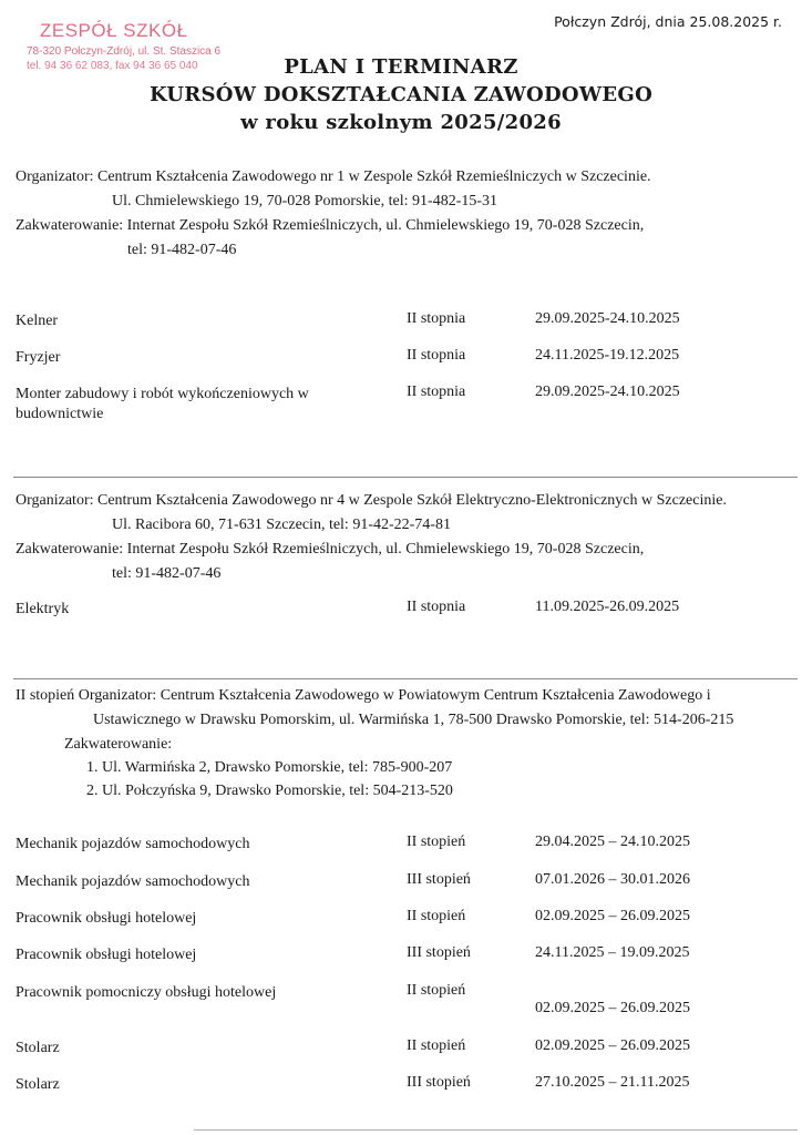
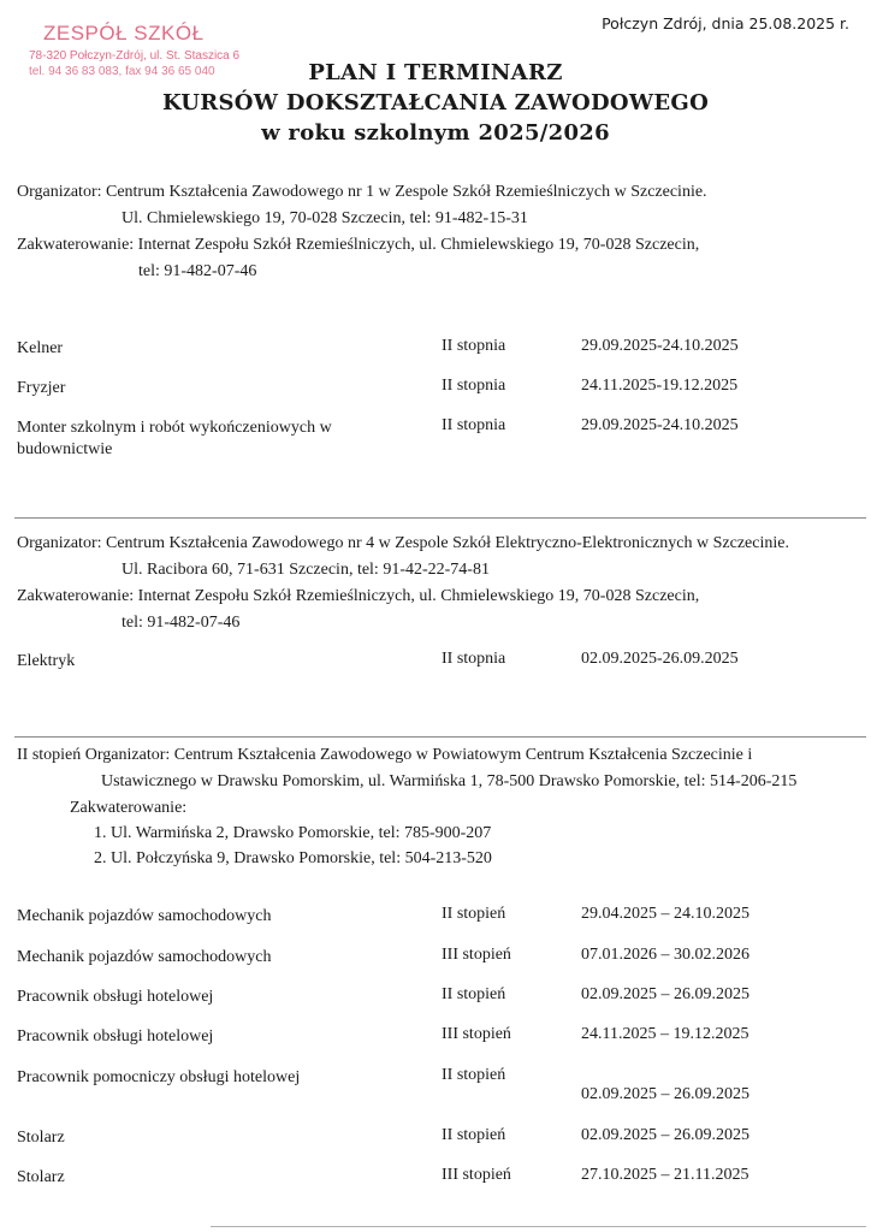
  ZESPÓŁ SZKÓŁ
  78-320 Połczyn-Zdrój, ul. St. Staszica 6
- tel. 94 36 62 083, fax 94 36 65 040
+ tel. 94 36 83 083, fax 94 36 65 040
  Połczyn Zdrój, dnia 25.08.2025 r.
  PLAN I TERMINARZ
  KURSÓW DOKSZTAŁCANIA ZAWODOWEGO
  w roku szkolnym 2025/2026
  Organizator: Centrum Kształcenia Zawodowego nr 1 w Zespole Szkół Rzemieślniczych w Szczecinie.
- Ul. Chmielewskiego 19, 70-028 Pomorskie, tel: 91-482-15-31
+ Ul. Chmielewskiego 19, 70-028 Szczecin, tel: 91-482-15-31
  Zakwaterowanie: Internat Zespołu Szkół Rzemieślniczych, ul. Chmielewskiego 19, 70-028 Szczecin,
  tel: 91-482-07-46
  Kelner
  II stopnia
  29.09.2025-24.10.2025
  Fryzjer
  II stopnia
  24.11.2025-19.12.2025
- Monter zabudowy i robót wykończeniowych w
+ Monter szkolnym i robót wykończeniowych w
  budownictwie
  II stopnia
  29.09.2025-24.10.2025
  Organizator: Centrum Kształcenia Zawodowego nr 4 w Zespole Szkół Elektryczno-Elektronicznych w Szczecinie.
  Ul. Racibora 60, 71-631 Szczecin, tel: 91-42-22-74-81
  Zakwaterowanie: Internat Zespołu Szkół Rzemieślniczych, ul. Chmielewskiego 19, 70-028 Szczecin,
  tel: 91-482-07-46
  Elektryk
  II stopnia
- 11.09.2025-26.09.2025
+ 02.09.2025-26.09.2025
- II stopień Organizator: Centrum Kształcenia Zawodowego w Powiatowym Centrum Kształcenia Zawodowego i
+ II stopień Organizator: Centrum Kształcenia Zawodowego w Powiatowym Centrum Kształcenia Szczecinie i
  Ustawicznego w Drawsku Pomorskim, ul. Warmińska 1, 78-500 Drawsko Pomorskie, tel: 514-206-215
  Zakwaterowanie:
  1. Ul. Warmińska 2, Drawsko Pomorskie, tel: 785-900-207
  2. Ul. Połczyńska 9, Drawsko Pomorskie, tel: 504-213-520
  Mechanik pojazdów samochodowych
  II stopień
  29.04.2025 – 24.10.2025
  Mechanik pojazdów samochodowych
  III stopień
- 07.01.2026 – 30.01.2026
+ 07.01.2026 – 30.02.2026
  Pracownik obsługi hotelowej
  II stopień
  02.09.2025 – 26.09.2025
  Pracownik obsługi hotelowej
  III stopień
- 24.11.2025 – 19.09.2025
+ 24.11.2025 – 19.12.2025
  Pracownik pomocniczy obsługi hotelowej
  II stopień
  02.09.2025 – 26.09.2025
  Stolarz
  II stopień
  02.09.2025 – 26.09.2025
  Stolarz
  III stopień
  27.10.2025 – 21.11.2025
